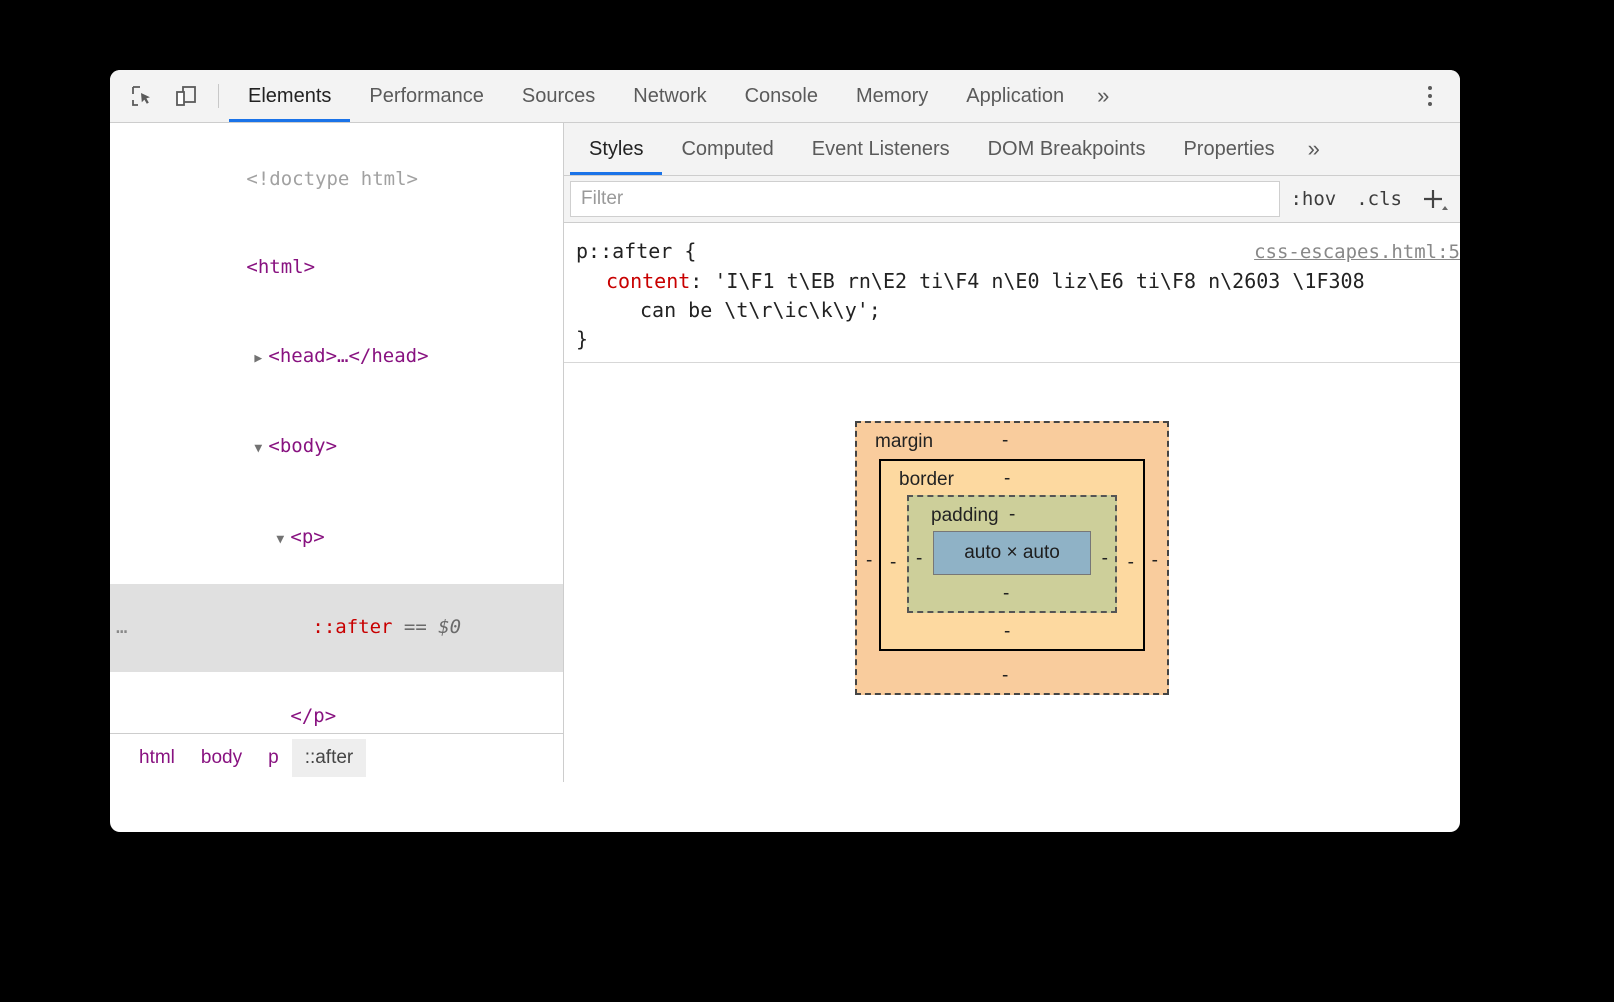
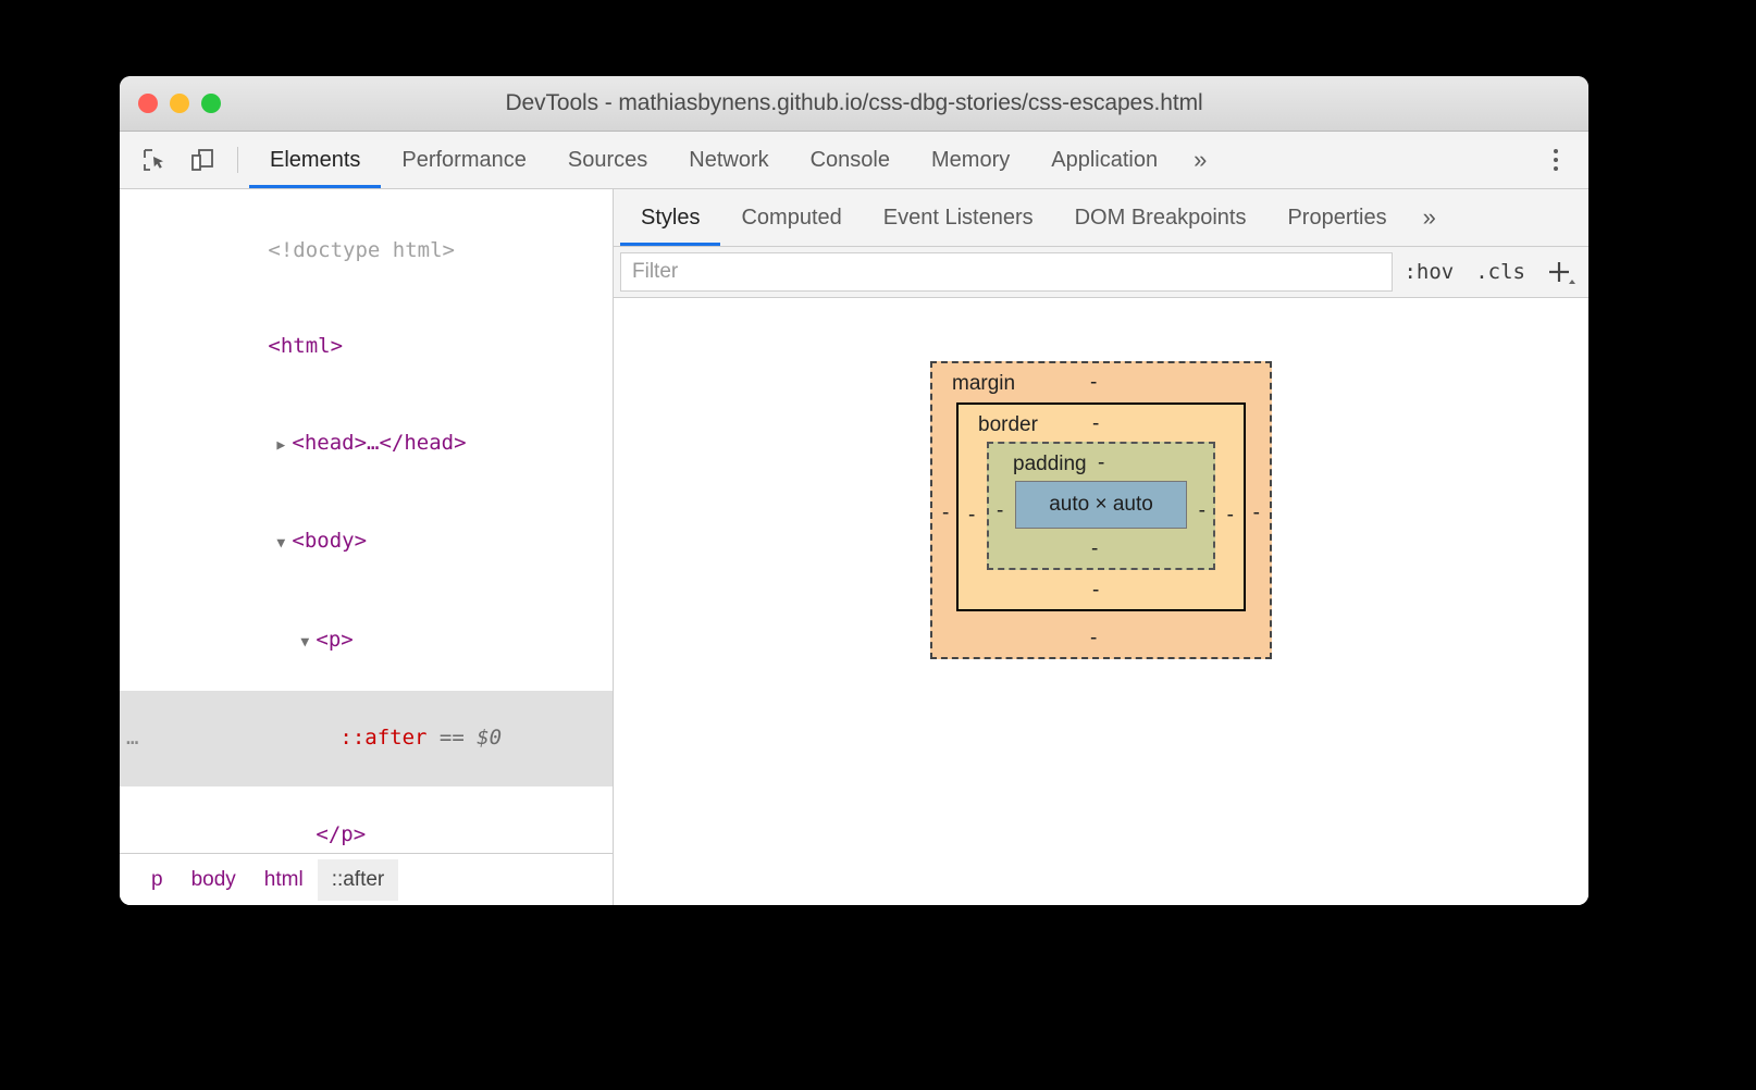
+ DevTools - mathiasbynens.github.io/css-dbg-stories/css-escapes.html
  Elements
  Performance
  Sources
  Network
  Console
  Memory
  Application
  »
  <!doctype html>
  <html>
  ▶ <head>…</head>
  ▼ <body>
  ▼ <p>
  …
  ::after == $0
  </p>
- html
+ p
  body
- p
+ html
  ::after
  Styles
  Computed
  Event Listeners
  DOM Breakpoints
  Properties
  »
  Filter
  :hov
  .cls
- p::after {
- css-escapes.html:5
- content: 'I\F1 t\EB rn\E2 ti\F4 n\E0 liz\E6 ti\F8 n\2603 \1F308
- can be \t\r\ic\k\y';
- }
  margin
  -
  -
  -
  -
  border
  -
  -
  -
  -
  padding
  -
  -
  -
  -
  auto × auto
